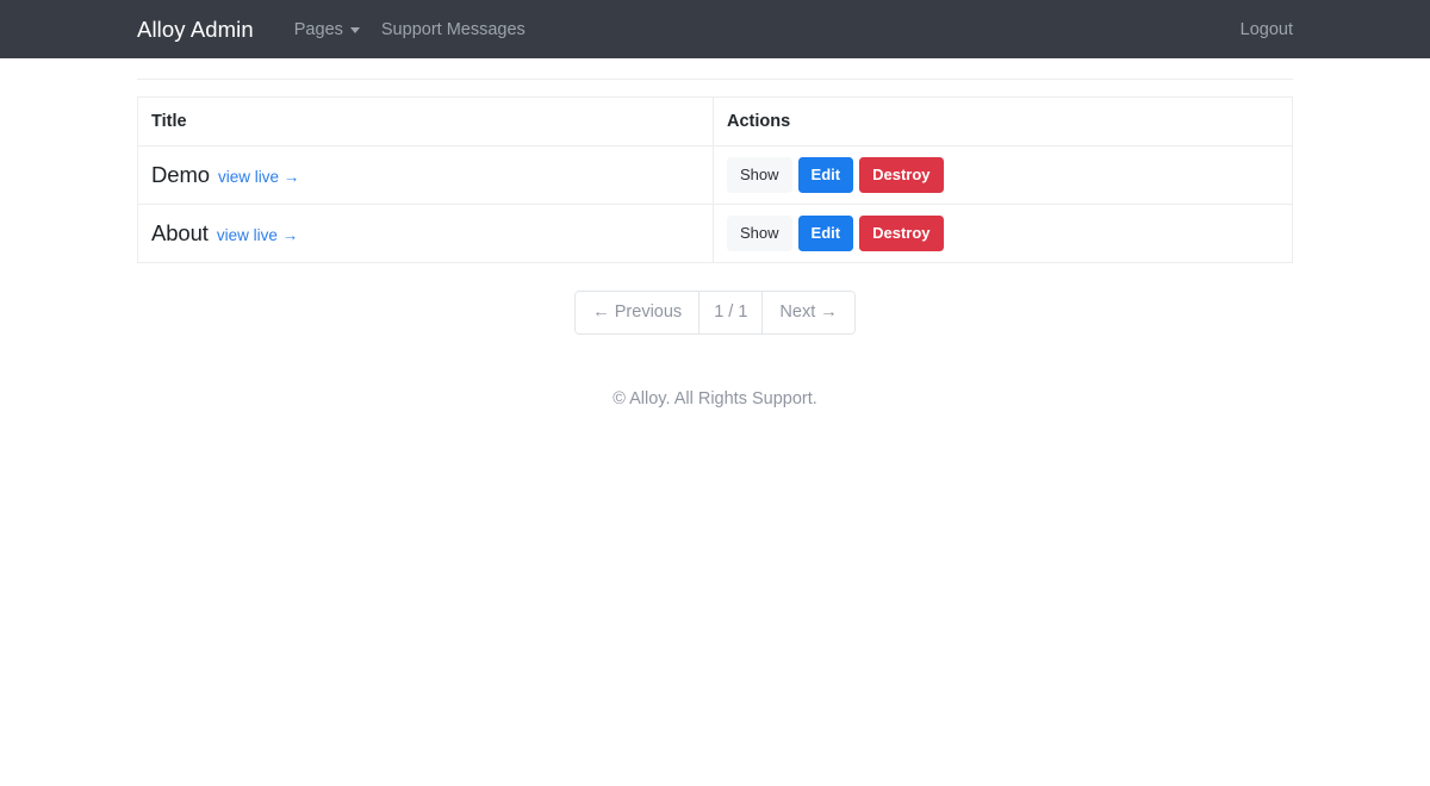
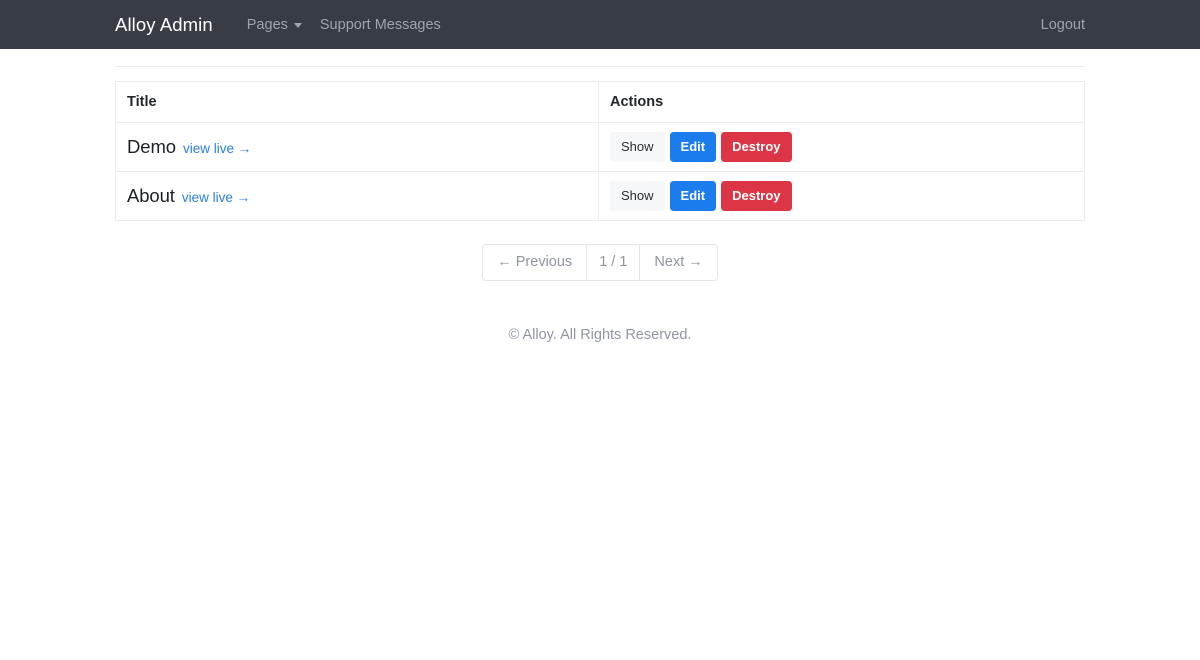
  Alloy Admin
  Pages
  Support Messages
  Logout
  Title	Actions
  Demo view live →	Show Edit Destroy
  About view live →	Show Edit Destroy
  ← Previous
  1 / 1
  Next →
- © Alloy. All Rights Support.
+ © Alloy. All Rights Reserved.
